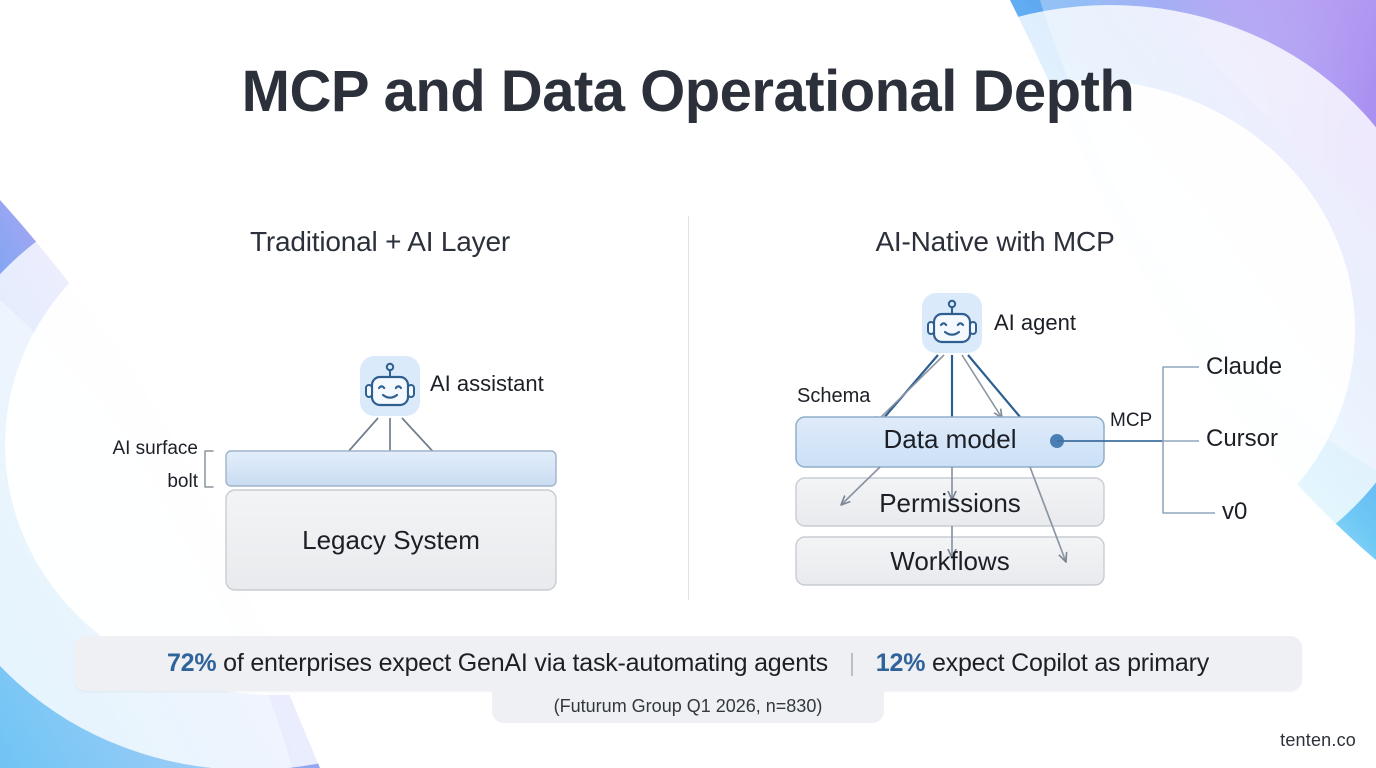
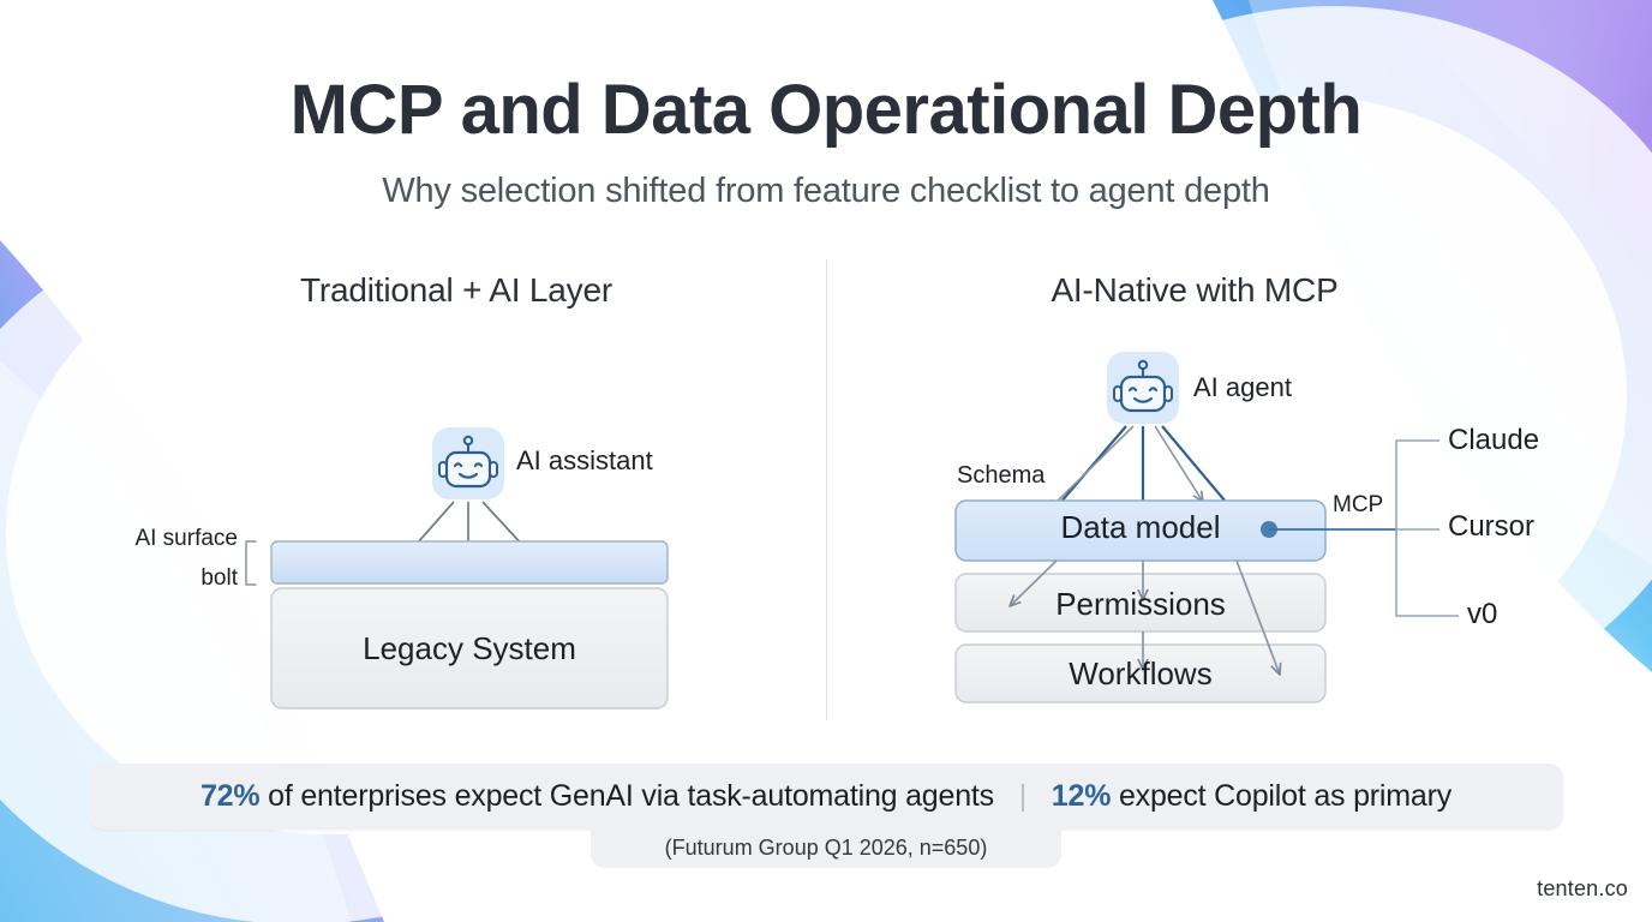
  MCP and Data Operational Depth
+ Why selection shifted from feature checklist to agent depth
  Traditional + AI Layer
  AI-Native with MCP
  AI assistant
  AI surface
  bolt
  Legacy System
  AI agent
  Schema
  MCP
  Data model
  Permissions
  Workflows
  Claude
  Cursor
  v0
  72% of enterprises expect GenAI via task-automating agents | 12% expect Copilot as primary
- (Futurum Group Q1 2026, n=830)
+ (Futurum Group Q1 2026, n=650)
  tenten.co
